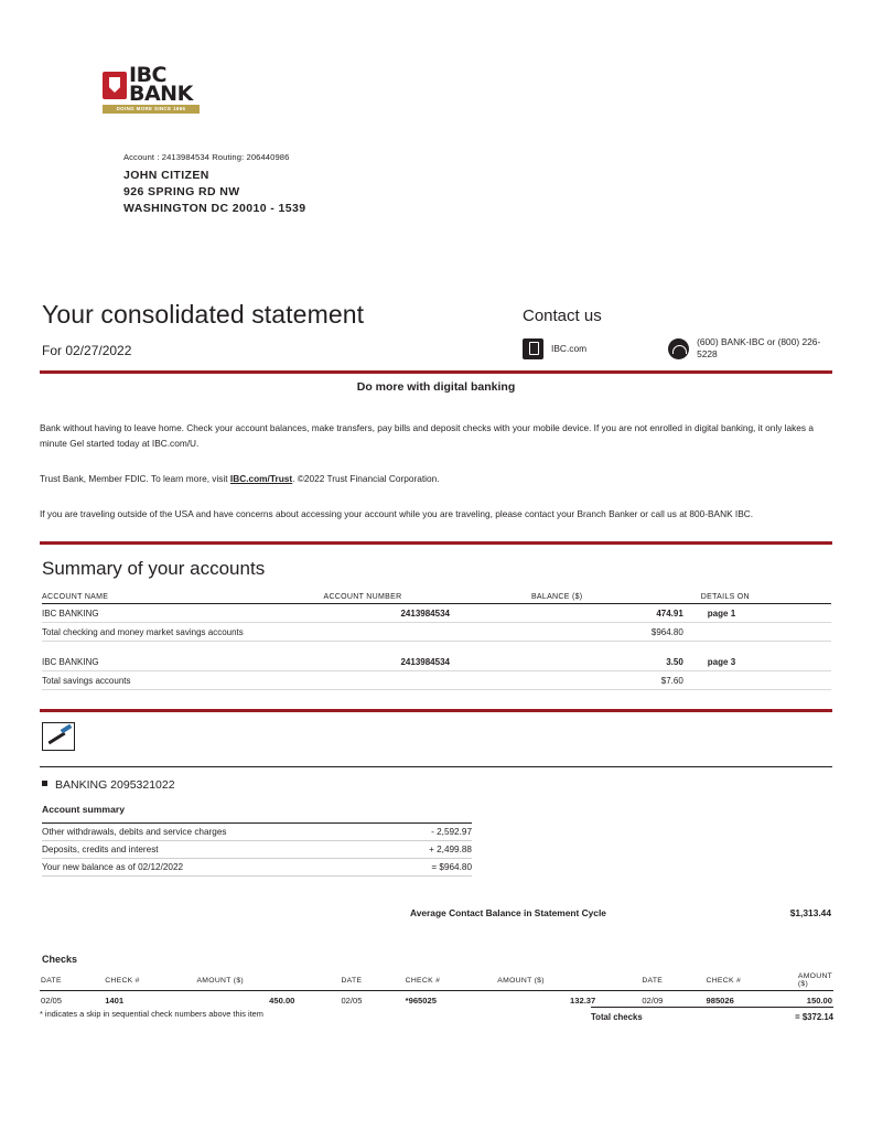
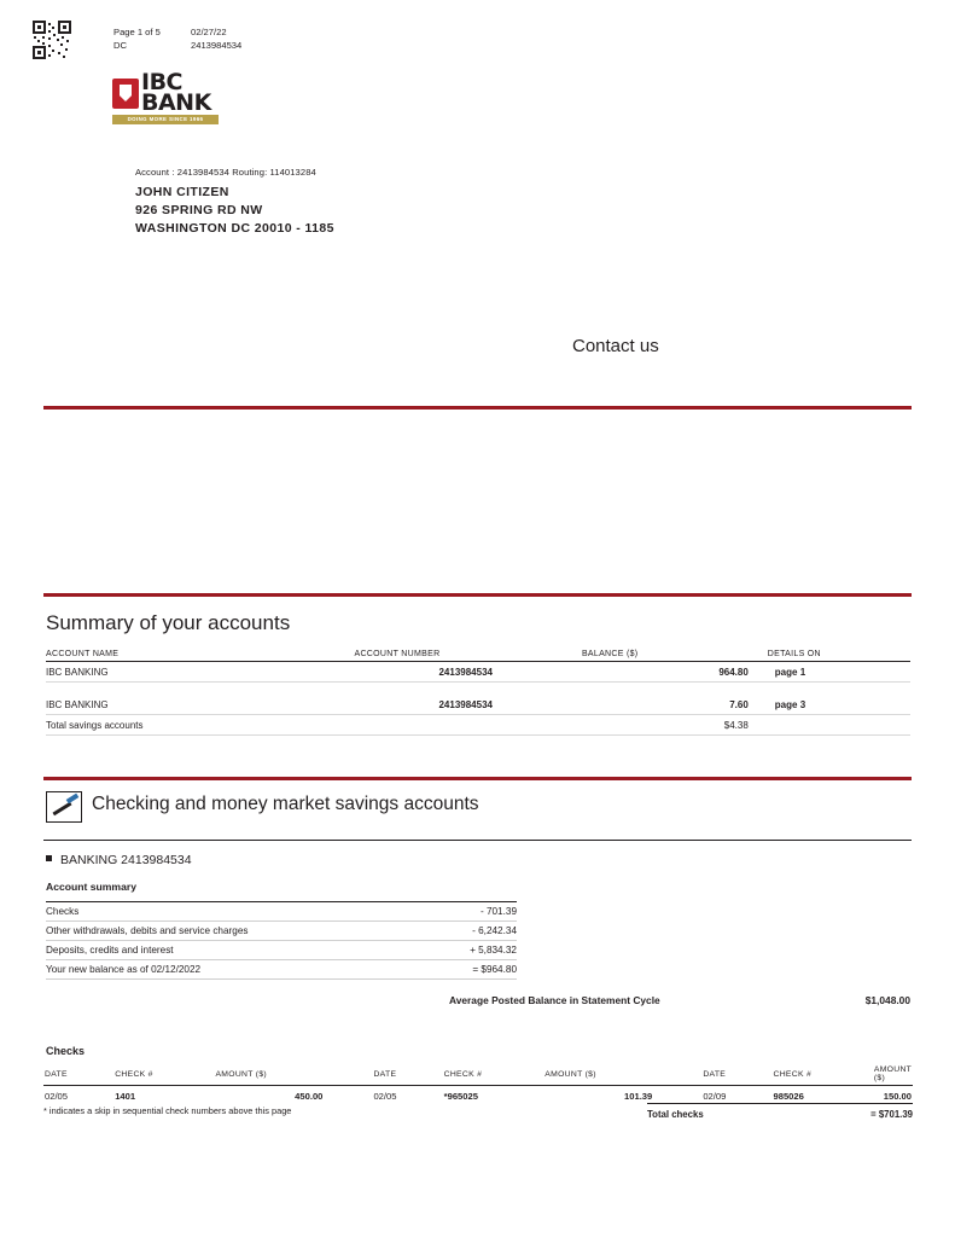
+ Page 1 of 5 02/27/22
+ DC 2413984534
  IBC
  BANK
- Account : 2413984534 Routing: 206440986
+ Account : 2413984534 Routing: 114013284
  JOHN CITIZEN
  926 SPRING RD NW
- WASHINGTON DC 20010 - 1539
+ WASHINGTON DC 20010 - 1185
- Your consolidated statement
- For 02/27/2022
  Contact us
- IBC.com
- (600) BANK-IBC or (800) 226-5228
- Do more with digital banking
- Bank without having to leave home. Check your account balances, make transfers, pay bills and deposit checks with your mobile device. If you are not enrolled in digital banking, it only lakes a minute Gel started today at IBC.com/U.
- Trust Bank, Member FDIC. To learn more, visit IBC.com/Trust. ©2022 Trust Financial Corporation.
- If you are traveling outside of the USA and have concerns about accessing your account while you are traveling, please contact your Branch Banker or call us at 800-BANK IBC.
  Summary of your accounts
- IBC BANKING	2413984534	474.91	page 1
+ IBC BANKING	2413984534	964.80	page 1
- Total checking and money market savings accounts		$964.80
- IBC BANKING	2413984534	3.50	page 3
+ IBC BANKING	2413984534	7.60	page 3
- Total savings accounts		$7.60
+ Total savings accounts		$4.38
+ Checking and money market savings accounts
- BANKING 2095321022
+ BANKING 2413984534
  Account summary
+ Checks	- 701.39
- Other withdrawals, debits and service charges	- 2,592.97
+ Other withdrawals, debits and service charges	- 6,242.34
- Deposits, credits and interest	+ 2,499.88
+ Deposits, credits and interest	+ 5,834.32
  Your new balance as of 02/12/2022	= $964.80
- Average Contact Balance in Statement Cycle
+ Average Posted Balance in Statement Cycle
- $1,313.44
+ $1,048.00
  Checks
- 02/05	1401	450.00		02/05	*965025	132.37		02/09	985026	150.00
+ 02/05	1401	450.00		02/05	*965025	101.39		02/09	985026	150.00
- * indicates a skip in sequential check numbers above this item
+ * indicates a skip in sequential check numbers above this page
  Total checks
- = $372.14
+ = $701.39
